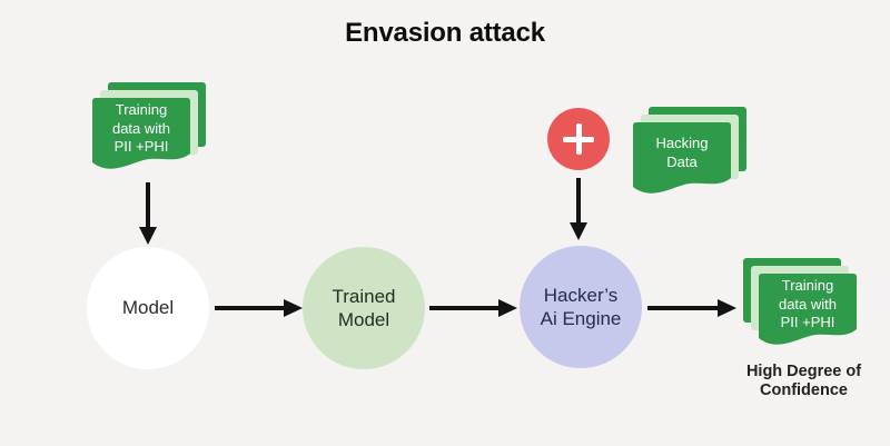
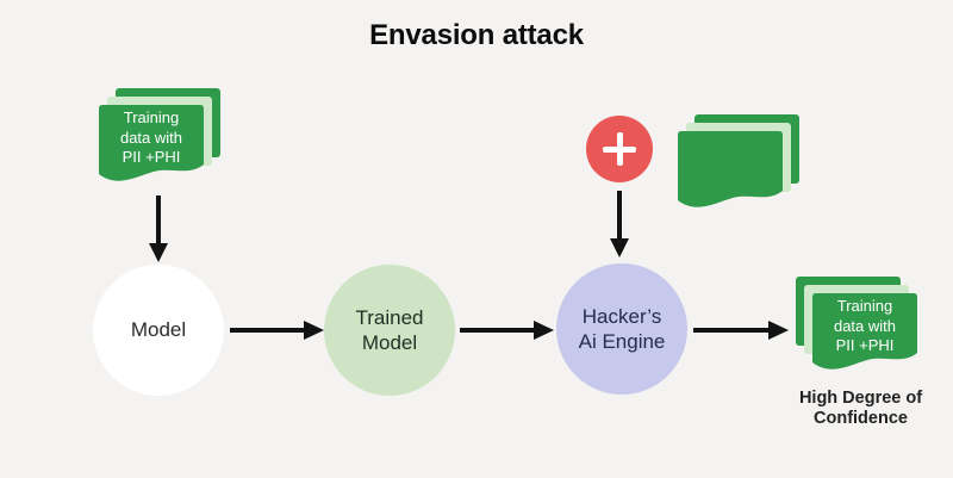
  Envasion attack
  Training
  data with
  PII +PHI
  Model
  Trained
  Model
- Hacking
- Data
  Hacker’s
  Ai Engine
  Training
  data with
  PII +PHI
  High Degree of
  Confidence
